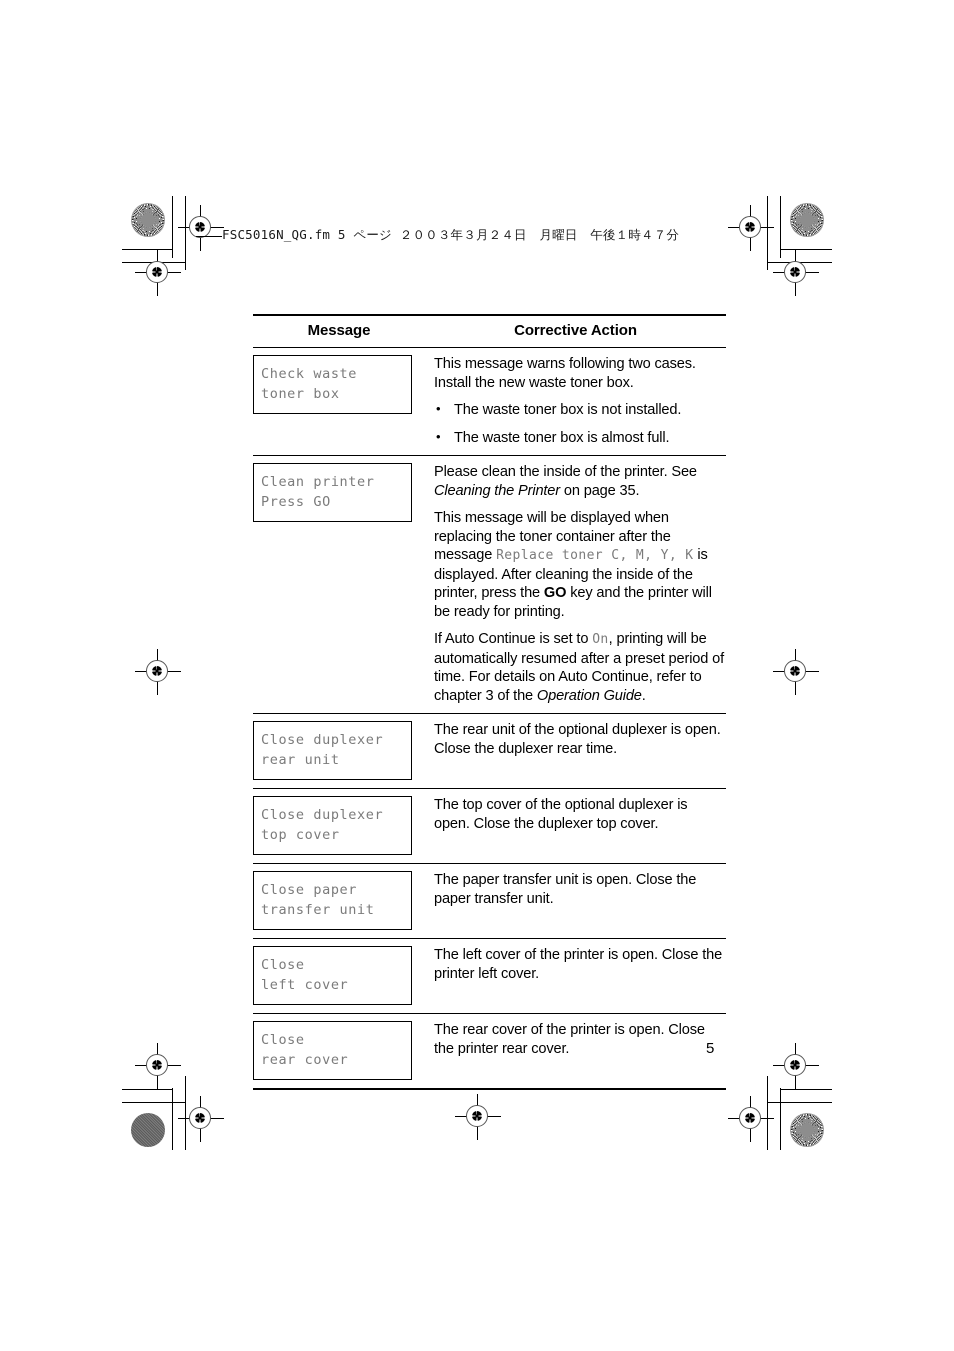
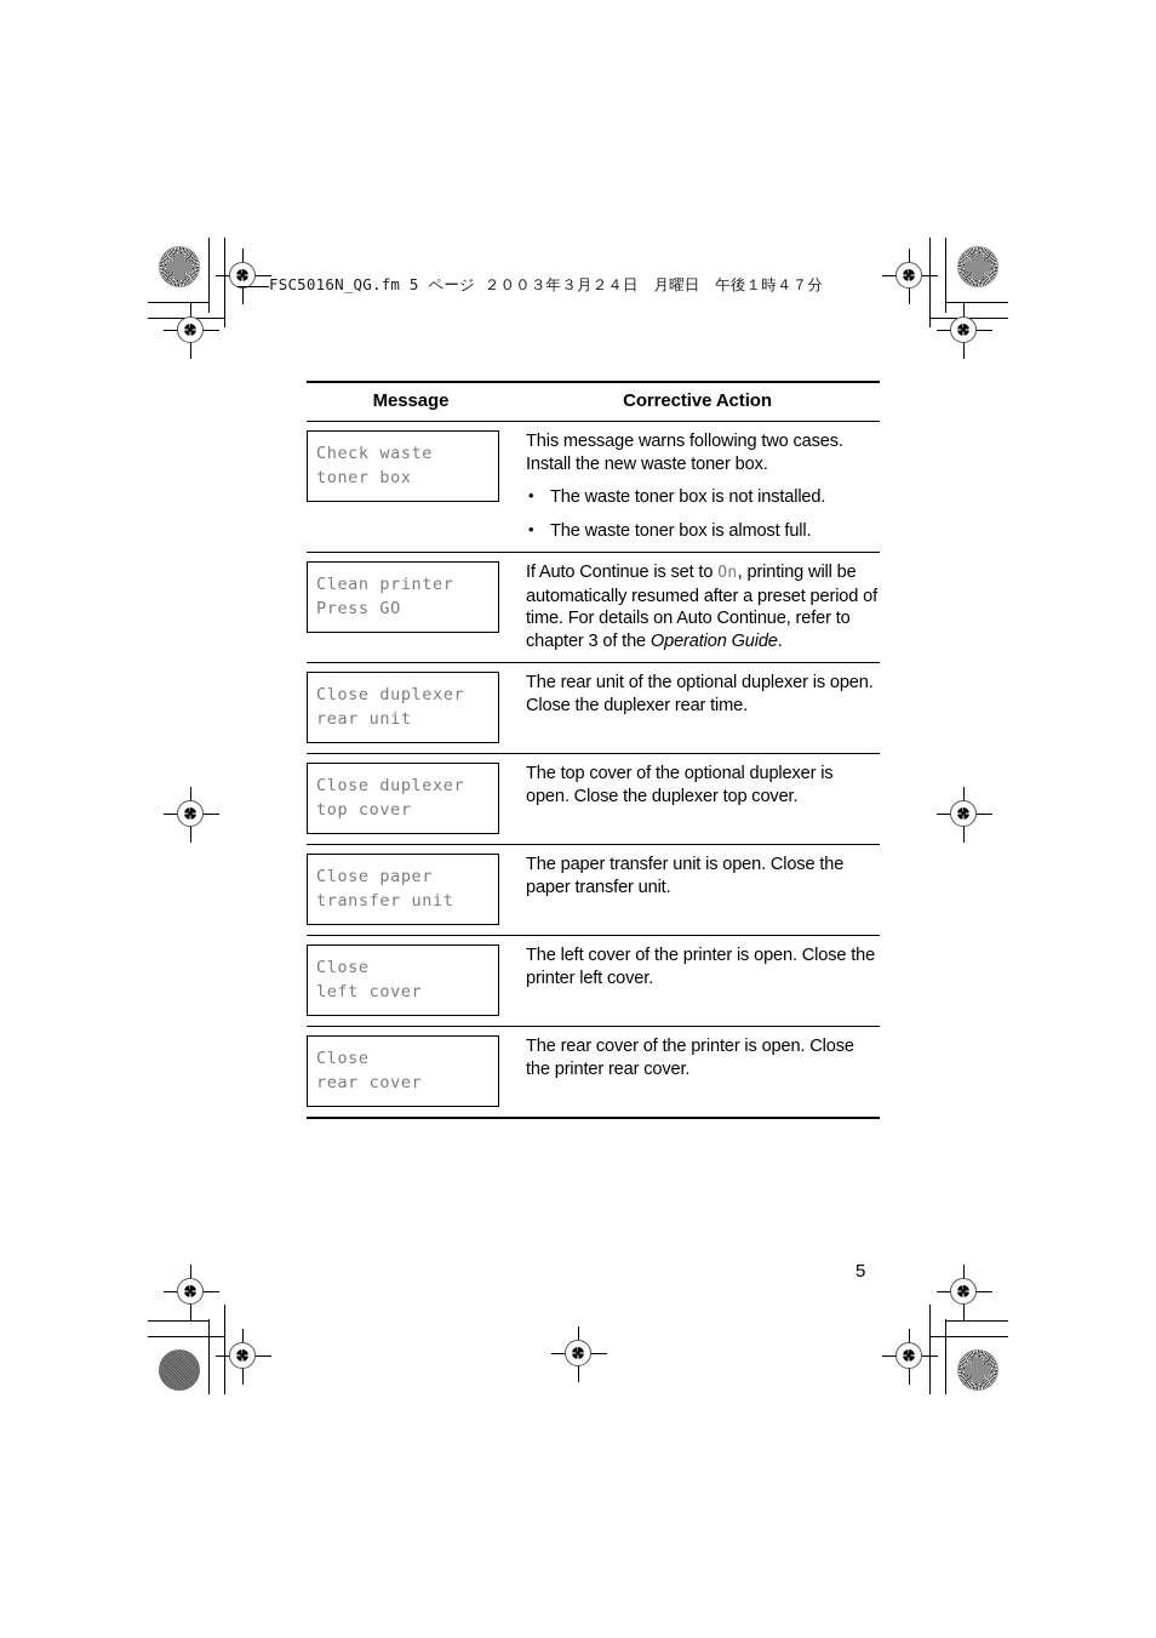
  FSC5016N_QG.fm 5 ページ ２００３年３月２４日 月曜日 午後１時４７分
  Message
  Corrective Action
  Check waste
  toner box
  This message warns following two cases. Install the new waste toner box.
  The waste toner box is not installed.
  The waste toner box is almost full.
  Clean printer
  Press GO
- Please clean the inside of the printer. See Cleaning the Printer on page 35.
- This message will be displayed when replacing the toner container after the message Replace toner C, M, Y, K is displayed. After cleaning the inside of the printer, press the GO key and the printer will be ready for printing.
  If Auto Continue is set to On, printing will be automatically resumed after a preset period of time. For details on Auto Continue, refer to chapter 3 of the Operation Guide.
  Close duplexer
  rear unit
  The rear unit of the optional duplexer is open. Close the duplexer rear time.
  Close duplexer
  top cover
  The top cover of the optional duplexer is open. Close the duplexer top cover.
  Close paper
  transfer unit
  The paper transfer unit is open. Close the paper transfer unit.
  Close
  left cover
  The left cover of the printer is open. Close the printer left cover.
  Close
  rear cover
  The rear cover of the printer is open. Close the printer rear cover.
  5
